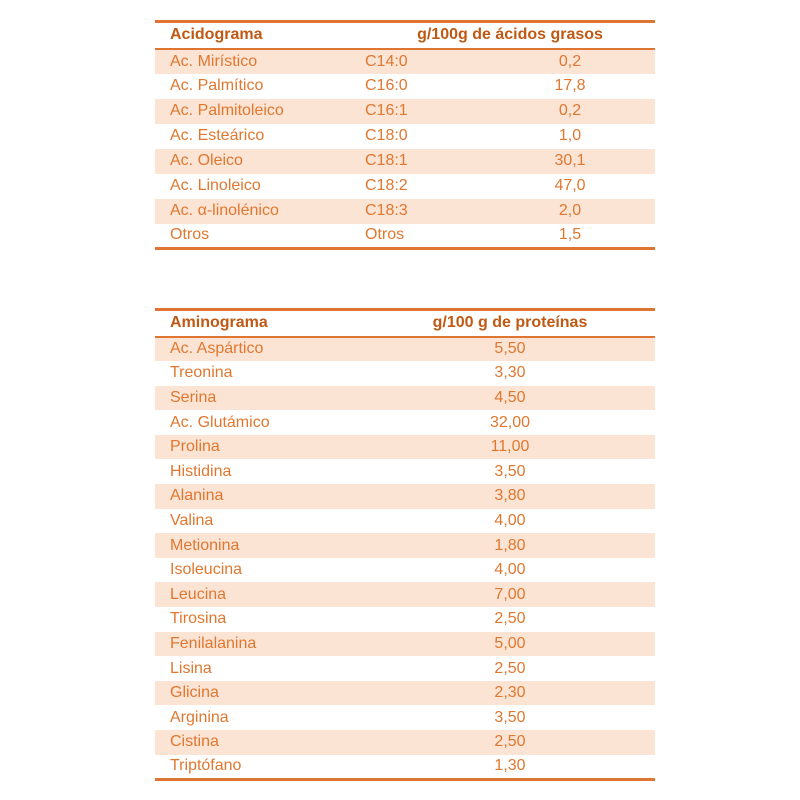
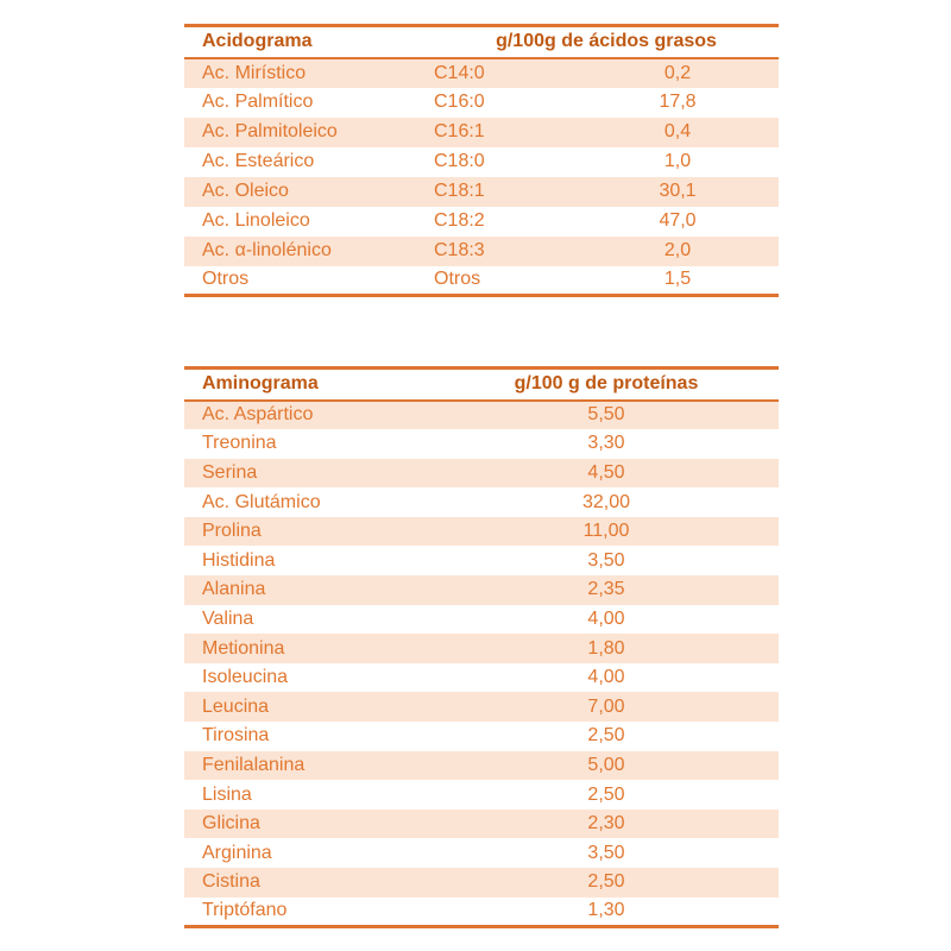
  Acidograma	g/100g de ácidos grasos
  Ac. Mirístico	C14:0	0,2
  Ac. Palmítico	C16:0	17,8
- Ac. Palmitoleico	C16:1	0,2
+ Ac. Palmitoleico	C16:1	0,4
  Ac. Esteárico	C18:0	1,0
  Ac. Oleico	C18:1	30,1
  Ac. Linoleico	C18:2	47,0
  Ac. α-linolénico	C18:3	2,0
  Otros	Otros	1,5
  Aminograma	g/100 g de proteínas
  Ac. Aspártico	5,50
  Treonina	3,30
  Serina	4,50
  Ac. Glutámico	32,00
  Prolina	11,00
  Histidina	3,50
- Alanina	3,80
+ Alanina	2,35
  Valina	4,00
  Metionina	1,80
  Isoleucina	4,00
  Leucina	7,00
  Tirosina	2,50
  Fenilalanina	5,00
  Lisina	2,50
  Glicina	2,30
  Arginina	3,50
  Cistina	2,50
  Triptófano	1,30
